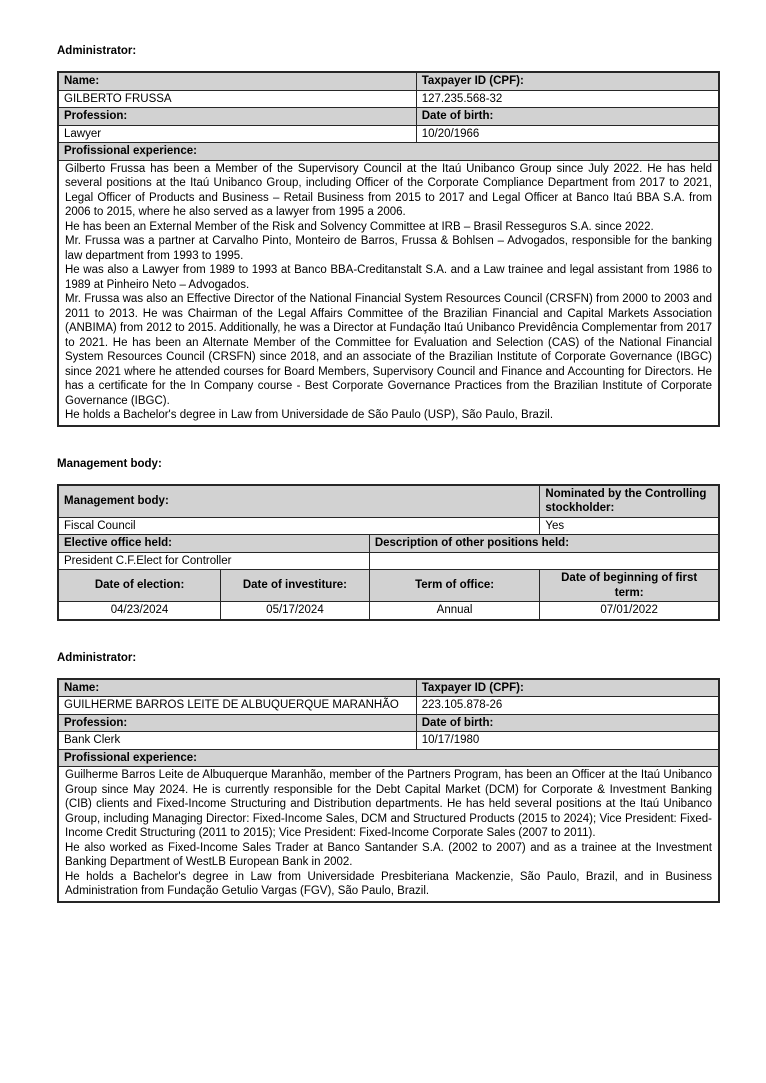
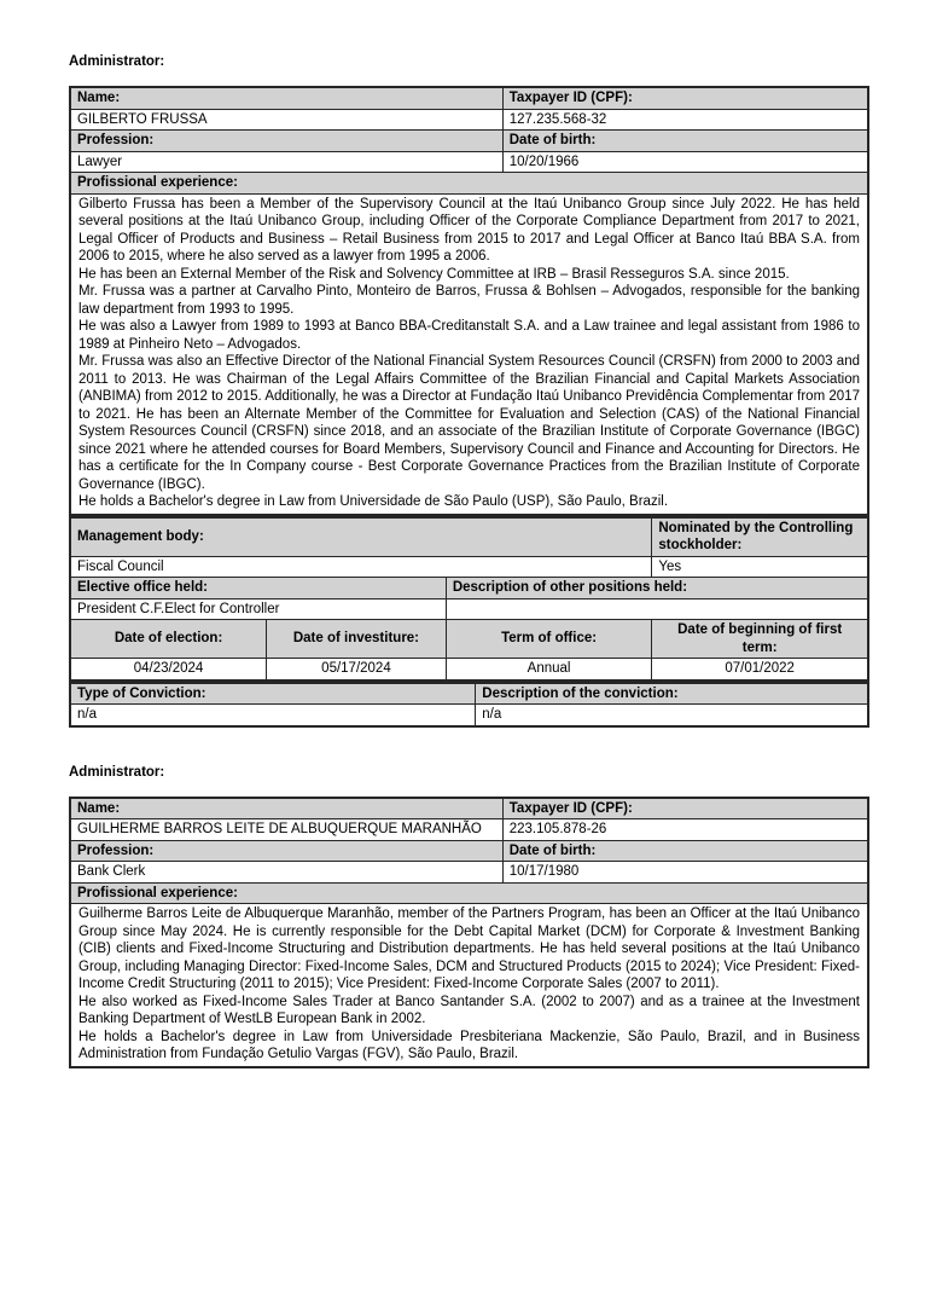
  Administrator:
  Name:	Taxpayer ID (CPF):
  GILBERTO FRUSSA	127.235.568-32
  Profession:	Date of birth:
  Lawyer	10/20/1966
  Profissional experience:
- Gilberto Frussa has been a Member of the Supervisory Council at the Itaú Unibanco Group since July 2022. He has held several positions at the Itaú Unibanco Group, including Officer of the Corporate Compliance Department from 2017 to 2021, Legal Officer of Products and Business – Retail Business from 2015 to 2017 and Legal Officer at Banco Itaú BBA S.A. from 2006 to 2015, where he also served as a lawyer from 1995 a 2006. He has been an External Member of the Risk and Solvency Committee at IRB – Brasil Resseguros S.A. since 2022. Mr. Frussa was a partner at Carvalho Pinto, Monteiro de Barros, Frussa & Bohlsen – Advogados, responsible for the banking law department from 1993 to 1995. He was also a Lawyer from 1989 to 1993 at Banco BBA-Creditanstalt S.A. and a Law trainee and legal assistant from 1986 to 1989 at Pinheiro Neto – Advogados. Mr. Frussa was also an Effective Director of the National Financial System Resources Council (CRSFN) from 2000 to 2003 and 2011 to 2013. He was Chairman of the Legal Affairs Committee of the Brazilian Financial and Capital Markets Association (ANBIMA) from 2012 to 2015. Additionally, he was a Director at Fundação Itaú Unibanco Previdência Complementar from 2017 to 2021. He has been an Alternate Member of the Committee for Evaluation and Selection (CAS) of the National Financial System Resources Council (CRSFN) since 2018, and an associate of the Brazilian Institute of Corporate Governance (IBGC) since 2021 where he attended courses for Board Members, Supervisory Council and Finance and Accounting for Directors. He has a certificate for the In Company course - Best Corporate Governance Practices from the Brazilian Institute of Corporate Governance (IBGC). He holds a Bachelor's degree in Law from Universidade de São Paulo (USP), São Paulo, Brazil.
+ Gilberto Frussa has been a Member of the Supervisory Council at the Itaú Unibanco Group since July 2022. He has held several positions at the Itaú Unibanco Group, including Officer of the Corporate Compliance Department from 2017 to 2021, Legal Officer of Products and Business – Retail Business from 2015 to 2017 and Legal Officer at Banco Itaú BBA S.A. from 2006 to 2015, where he also served as a lawyer from 1995 a 2006. He has been an External Member of the Risk and Solvency Committee at IRB – Brasil Resseguros S.A. since 2015. Mr. Frussa was a partner at Carvalho Pinto, Monteiro de Barros, Frussa & Bohlsen – Advogados, responsible for the banking law department from 1993 to 1995. He was also a Lawyer from 1989 to 1993 at Banco BBA-Creditanstalt S.A. and a Law trainee and legal assistant from 1986 to 1989 at Pinheiro Neto – Advogados. Mr. Frussa was also an Effective Director of the National Financial System Resources Council (CRSFN) from 2000 to 2003 and 2011 to 2013. He was Chairman of the Legal Affairs Committee of the Brazilian Financial and Capital Markets Association (ANBIMA) from 2012 to 2015. Additionally, he was a Director at Fundação Itaú Unibanco Previdência Complementar from 2017 to 2021. He has been an Alternate Member of the Committee for Evaluation and Selection (CAS) of the National Financial System Resources Council (CRSFN) since 2018, and an associate of the Brazilian Institute of Corporate Governance (IBGC) since 2021 where he attended courses for Board Members, Supervisory Council and Finance and Accounting for Directors. He has a certificate for the In Company course - Best Corporate Governance Practices from the Brazilian Institute of Corporate Governance (IBGC). He holds a Bachelor's degree in Law from Universidade de São Paulo (USP), São Paulo, Brazil.
- Management body:
  Management body:	Nominated by the Controlling stockholder:
  Fiscal Council	Yes
  Elective office held:	Description of other positions held:
  President C.F.Elect for Controller
  Date of election:	Date of investiture:	Term of office:	Date of beginning of first term:
  04/23/2024	05/17/2024	Annual	07/01/2022
+ Type of Conviction:	Description of the conviction:
+ n/a	n/a
  Administrator:
  Name:	Taxpayer ID (CPF):
  GUILHERME BARROS LEITE DE ALBUQUERQUE MARANHÃO	223.105.878-26
  Profession:	Date of birth:
  Bank Clerk	10/17/1980
  Profissional experience:
  Guilherme Barros Leite de Albuquerque Maranhão, member of the Partners Program, has been an Officer at the Itaú Unibanco Group since May 2024. He is currently responsible for the Debt Capital Market (DCM) for Corporate & Investment Banking (CIB) clients and Fixed-Income Structuring and Distribution departments. He has held several positions at the Itaú Unibanco Group, including Managing Director: Fixed-Income Sales, DCM and Structured Products (2015 to 2024); Vice President: Fixed-Income Credit Structuring (2011 to 2015); Vice President: Fixed-Income Corporate Sales (2007 to 2011). He also worked as Fixed-Income Sales Trader at Banco Santander S.A. (2002 to 2007) and as a trainee at the Investment Banking Department of WestLB European Bank in 2002. He holds a Bachelor's degree in Law from Universidade Presbiteriana Mackenzie, São Paulo, Brazil, and in Business Administration from Fundação Getulio Vargas (FGV), São Paulo, Brazil.
